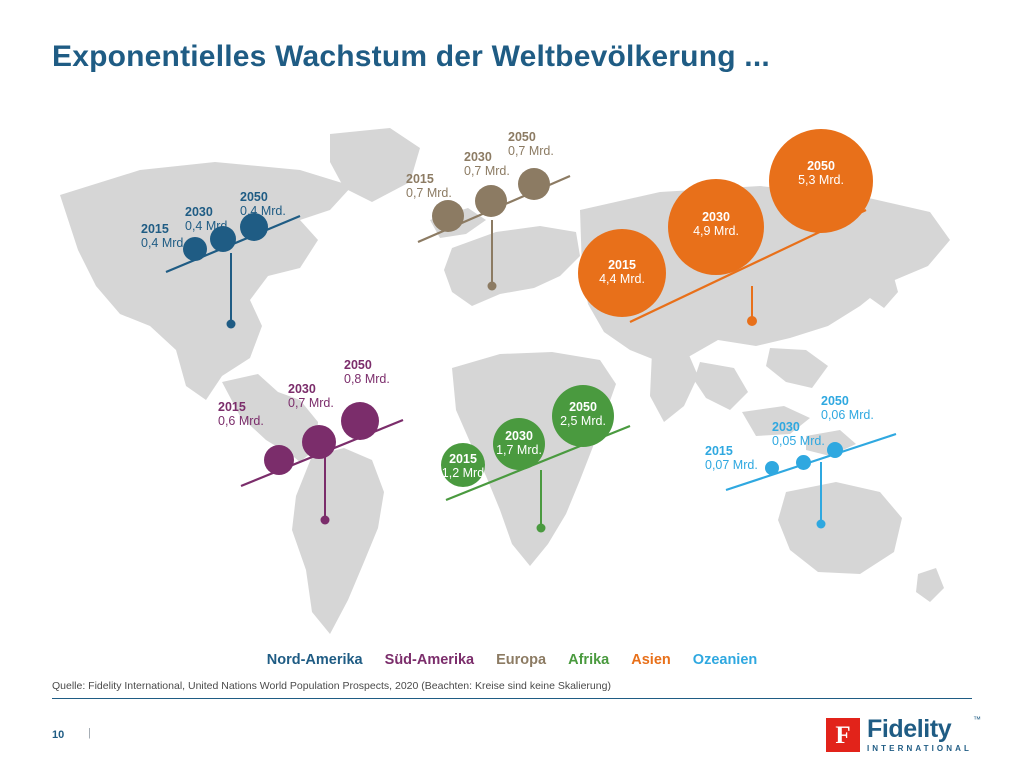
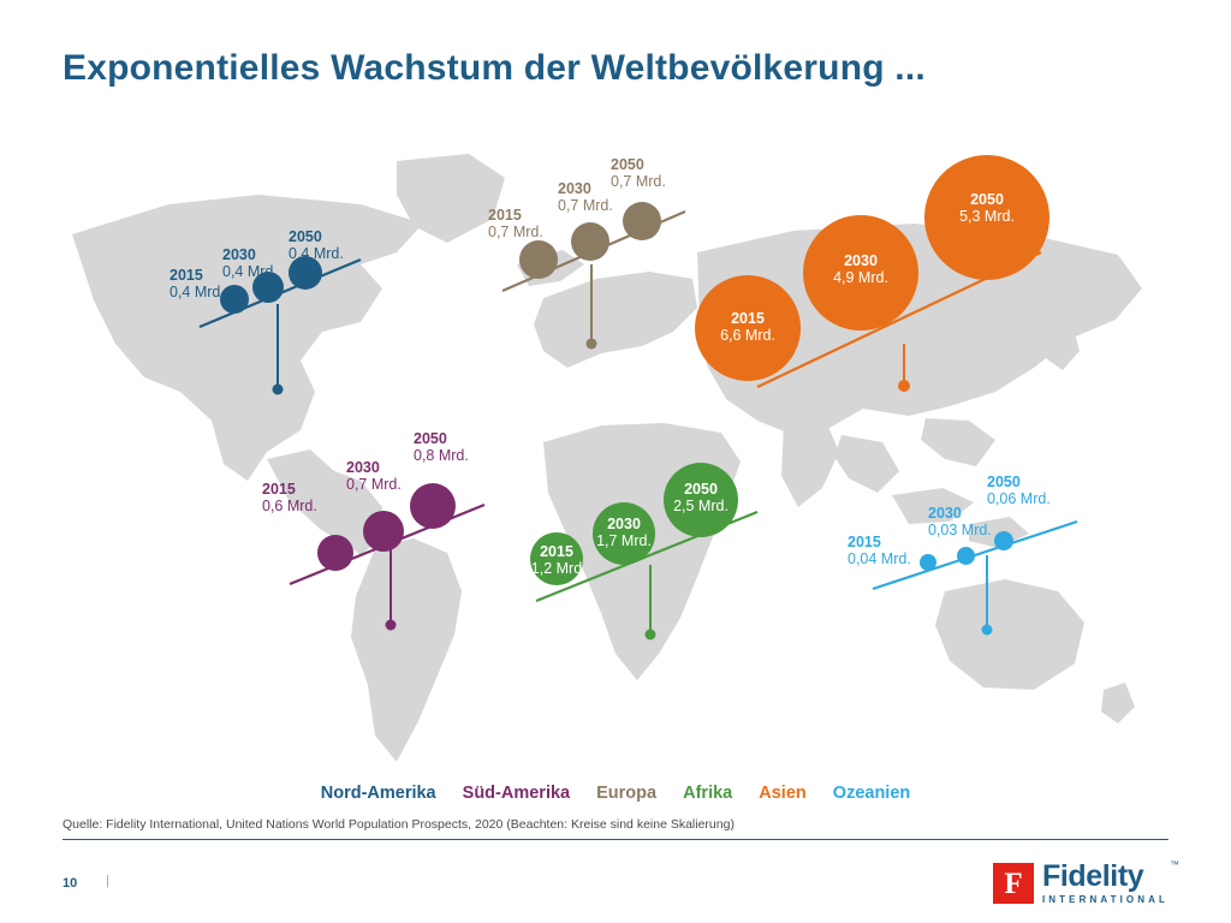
  Exponentielles Wachstum der Weltbevölkerung ...
  2015
  0,4 Mrd.
  2030
  0,4 Mrd.
  2050
  0,4 Mrd.
  2015
  0,6 Mrd.
  2030
  0,7 Mrd.
  2050
  0,8 Mrd.
  2015
  0,7 Mrd.
  2030
  0,7 Mrd.
  2050
  0,7 Mrd.
  2015
  1,2 Mrd
  2030
  1,7 Mrd.
  2050
  2,5 Mrd.
  2015
- 4,4 Mrd.
+ 6,6 Mrd.
  2030
  4,9 Mrd.
  2050
  5,3 Mrd.
  2015
- 0,07 Mrd.
+ 0,04 Mrd.
  2030
- 0,05 Mrd.
+ 0,03 Mrd.
  2050
  0,06 Mrd.
  Nord-Amerika Süd-Amerika Europa Afrika Asien Ozeanien
  Quelle: Fidelity International, United Nations World Population Prospects, 2020 (Beachten: Kreise sind keine Skalierung)
  10
  |
  F
  Fidelity
  INTERNATIONAL
  ™
